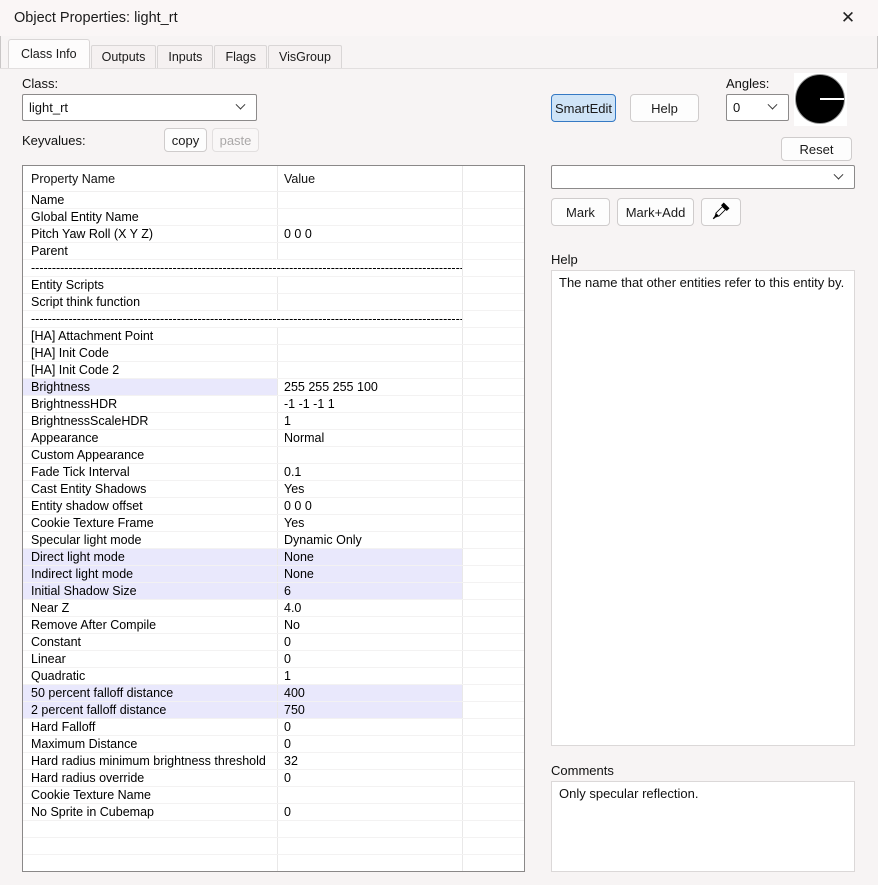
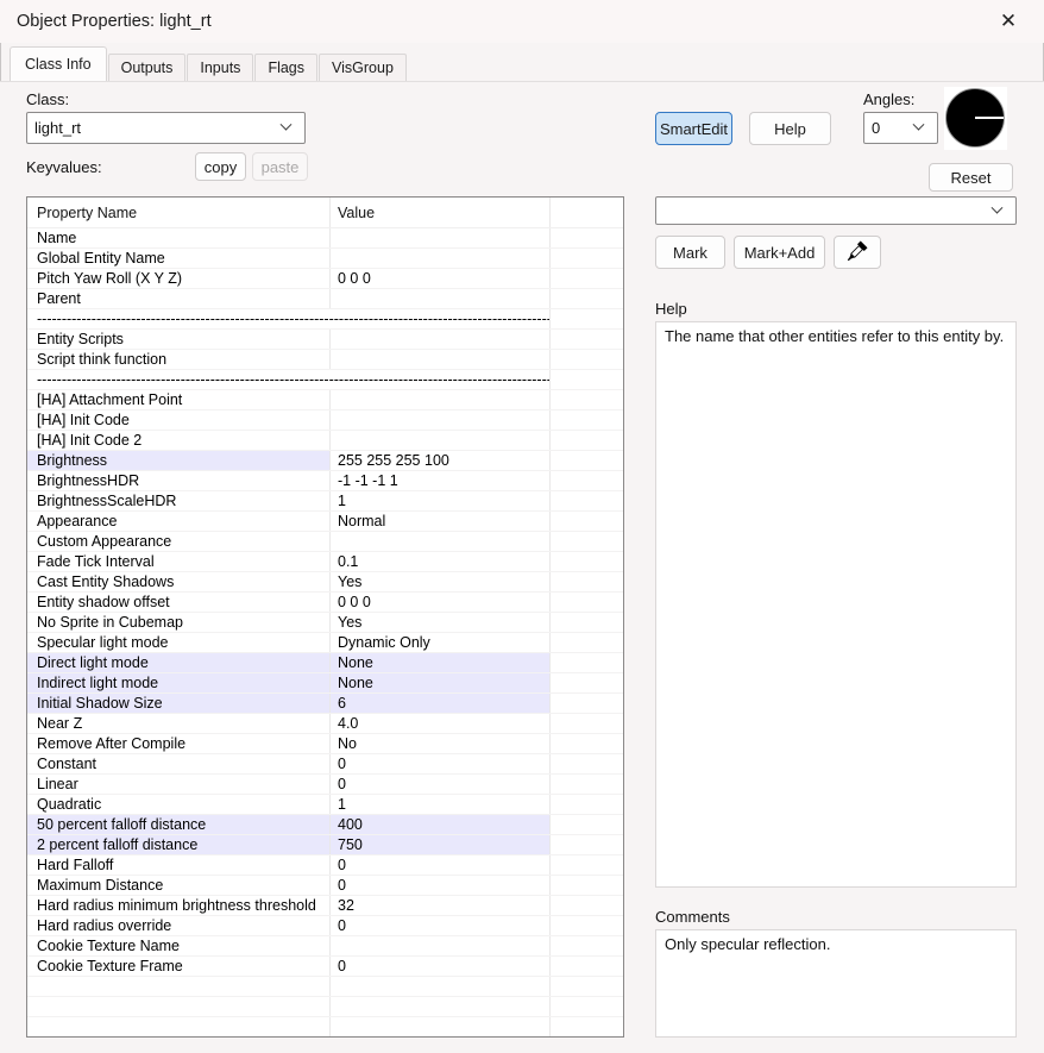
  Object Properties: light_rt
  ✕
  Class Info
  Outputs
  Inputs
  Flags
  VisGroup
  Class:
  light_rt
  Keyvalues:
  copy
  paste
  Property Name
  Value
  Name
  Global Entity Name
  Pitch Yaw Roll (X Y Z)
  0 0 0
  Parent
  --------------------------------------------------------------------------------------------------------
  Entity Scripts
  Script think function
  --------------------------------------------------------------------------------------------------------
  [HA] Attachment Point
  [HA] Init Code
  [HA] Init Code 2
  Brightness
  255 255 255 100
  BrightnessHDR
  -1 -1 -1 1
  BrightnessScaleHDR
  1
  Appearance
  Normal
  Custom Appearance
  Fade Tick Interval
  0.1
  Cast Entity Shadows
  Yes
  Entity shadow offset
  0 0 0
- Cookie Texture Frame
+ No Sprite in Cubemap
  Yes
  Specular light mode
  Dynamic Only
  Direct light mode
  None
  Indirect light mode
  None
  Initial Shadow Size
  6
  Near Z
  4.0
  Remove After Compile
  No
  Constant
  0
  Linear
  0
  Quadratic
  1
  50 percent falloff distance
  400
  2 percent falloff distance
  750
  Hard Falloff
  0
  Maximum Distance
  0
  Hard radius minimum brightness threshold
  32
  Hard radius override
  0
  Cookie Texture Name
- No Sprite in Cubemap
+ Cookie Texture Frame
  0
  SmartEdit
  Help
  Angles:
  0
  Reset
  Mark
  Mark+Add
  Help
  The name that other entities refer to this entity by.
  Comments
  Only specular reflection.
